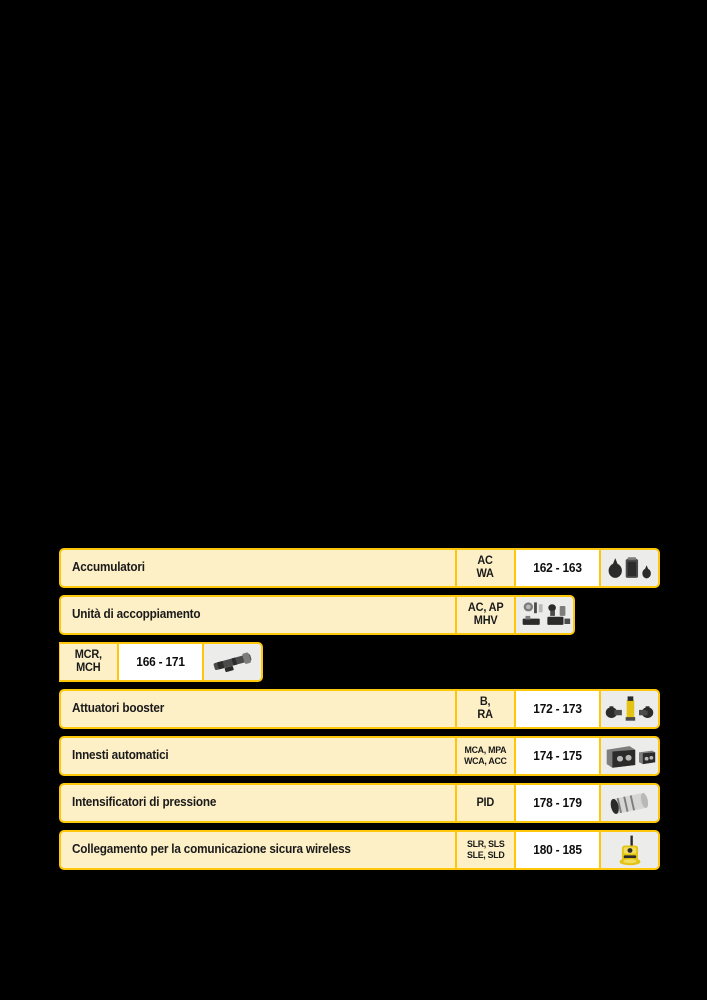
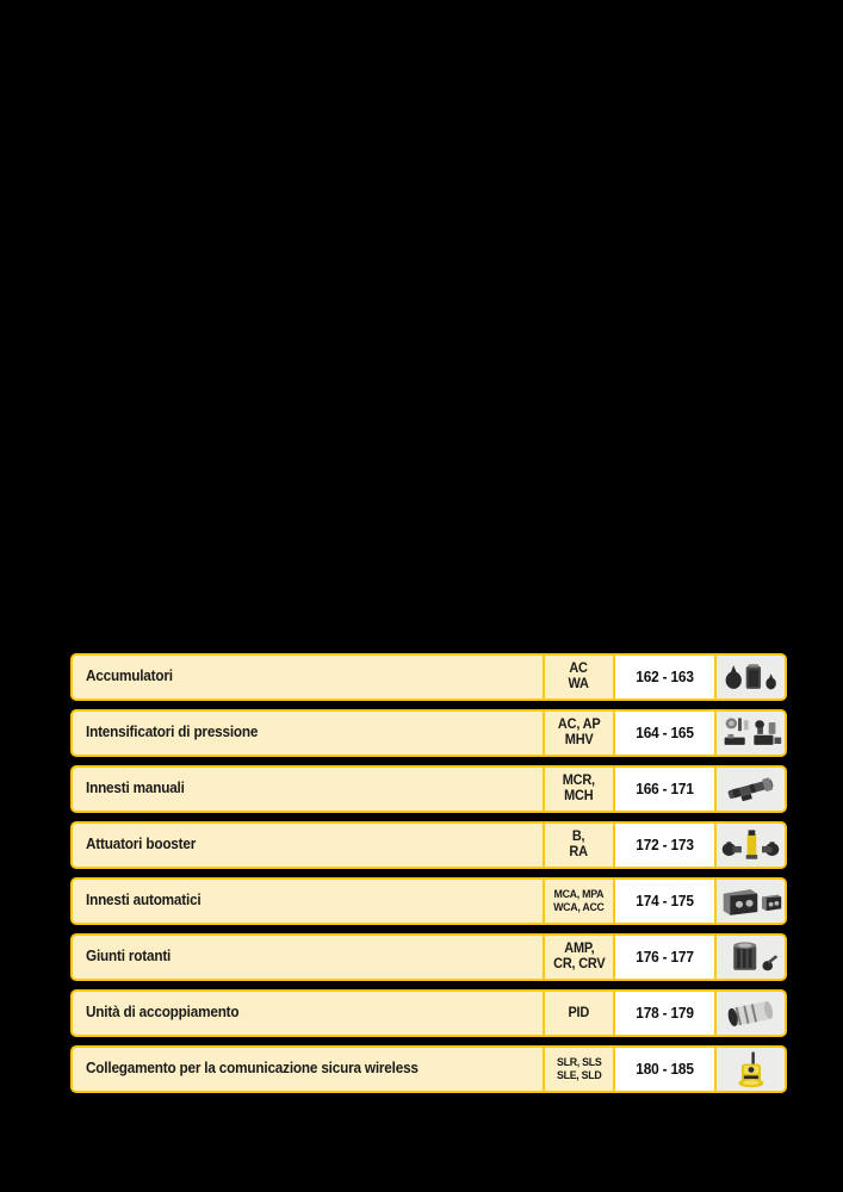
  Accumulatori
  AC
  WA
  162 - 163
- Unità di accoppiamento
+ Intensificatori di pressione
  AC, AP
  MHV
+ 164 - 165
+ Innesti manuali
  MCR,
  MCH
  166 - 171
  Attuatori booster
  B,
  RA
  172 - 173
  Innesti automatici
  MCA, MPA
  WCA, ACC
  174 - 175
+ Giunti rotanti
+ AMP,
+ CR, CRV
+ 176 - 177
- Intensificatori di pressione
+ Unità di accoppiamento
  PID
  178 - 179
  Collegamento per la comunicazione sicura wireless
  SLR, SLS
  SLE, SLD
  180 - 185
